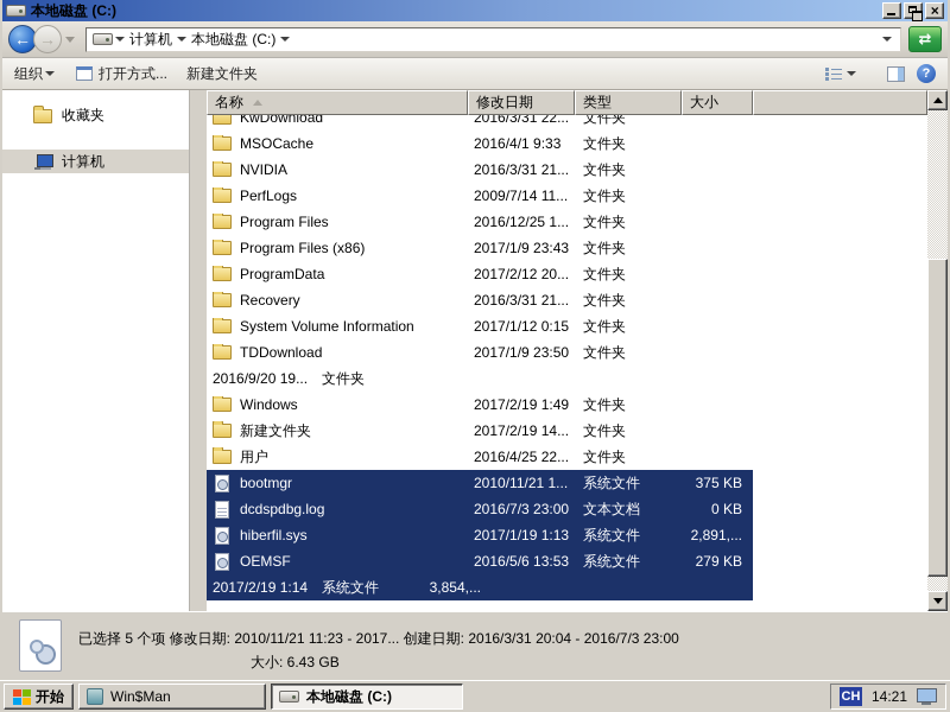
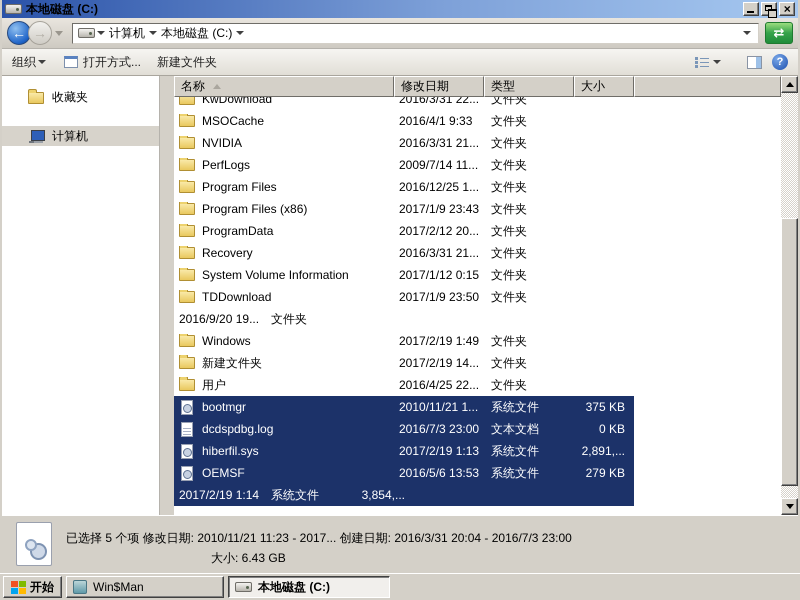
  本地磁盘 (C:)
  ×
  ←
  →
  计算机
  本地磁盘 (C:)
  ⇄
  组织
  打开方式...
  新建文件夹
  ?
  收藏夹
  计算机
  名称
  修改日期
  类型
  大小
  KwDownload
  2016/3/31 22...
  文件夹
  MSOCache
  2016/4/1 9:33
  文件夹
  NVIDIA
  2016/3/31 21...
  文件夹
  PerfLogs
  2009/7/14 11...
  文件夹
  Program Files
  2016/12/25 1...
  文件夹
  Program Files (x86)
  2017/1/9 23:43
  文件夹
  ProgramData
  2017/2/12 20...
  文件夹
  Recovery
  2016/3/31 21...
  文件夹
  System Volume Information
  2017/1/12 0:15
  文件夹
  TDDownload
  2017/1/9 23:50
  文件夹
  2016/9/20 19...
  文件夹
  Windows
  2017/2/19 1:49
  文件夹
  新建文件夹
  2017/2/19 14...
  文件夹
  用户
  2016/4/25 22...
  文件夹
  bootmgr
  2010/11/21 1...
  系统文件
  375 KB
  dcdspdbg.log
  2016/7/3 23:00
  文本文档
  0 KB
  hiberfil.sys
- 2017/1/19 1:13
+ 2017/2/19 1:13
  系统文件
  2,891,...
  OEMSF
  2016/5/6 13:53
  系统文件
  279 KB
  2017/2/19 1:14
  系统文件
  3,854,...
  已选择 5 个项 修改日期: 2010/11/21 11:23 - 2017... 创建日期: 2016/3/31 20:04 - 2016/7/3 23:00
  大小: 6.43 GB
  开始
  Win$Man
  本地磁盘 (C:)
- CH
- 14:21
